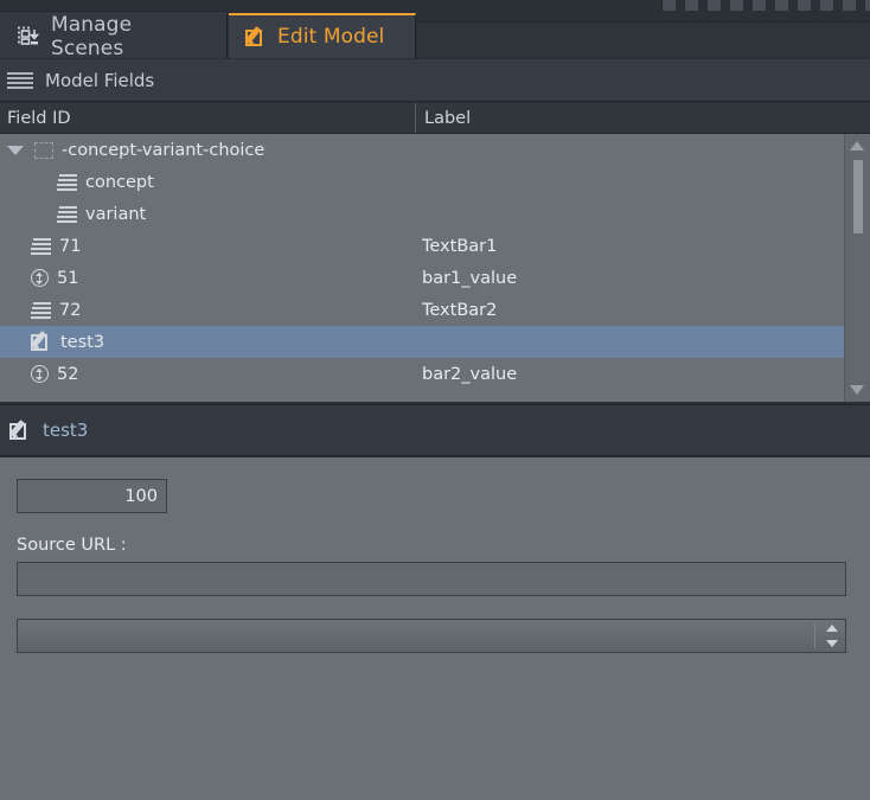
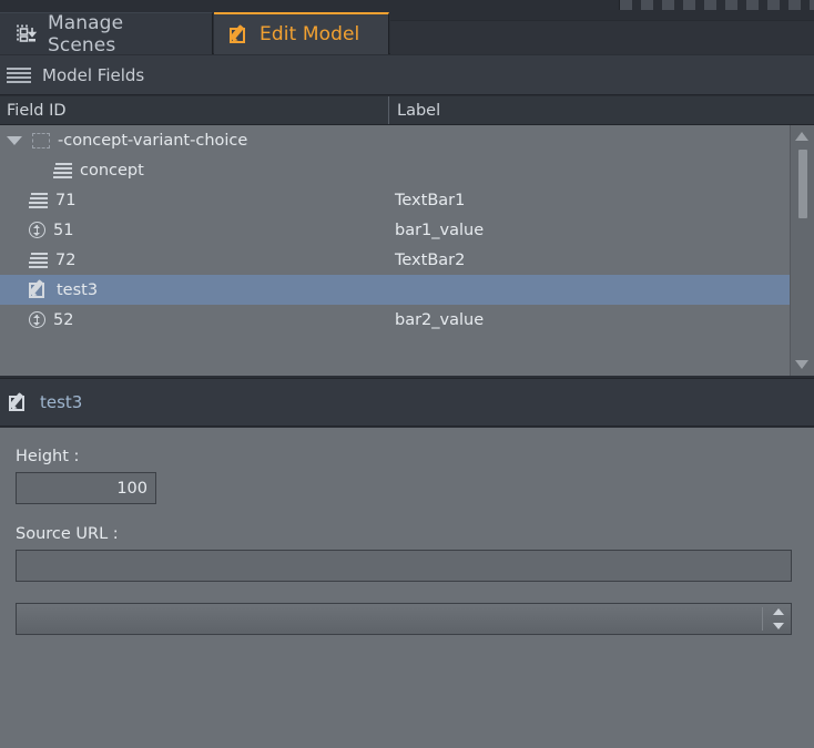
  Manage Scenes
  Edit Model
  Model Fields
  Field ID
  Label
  -concept-variant-choice
  concept
- variant
  71
  TextBar1
  51
  bar1_value
  72
  TextBar2
  test3
  52
  bar2_value
  test3
+ Height :
  100
  Source URL :
